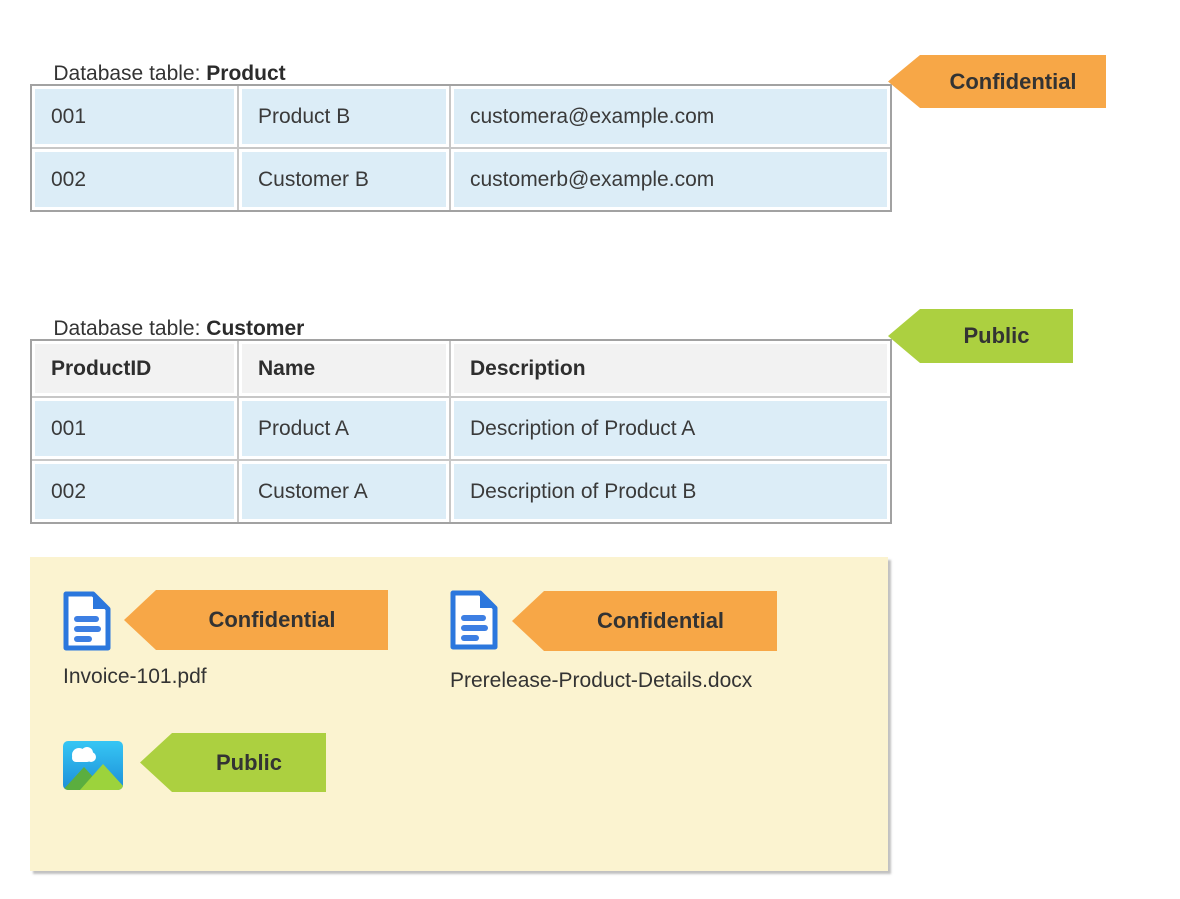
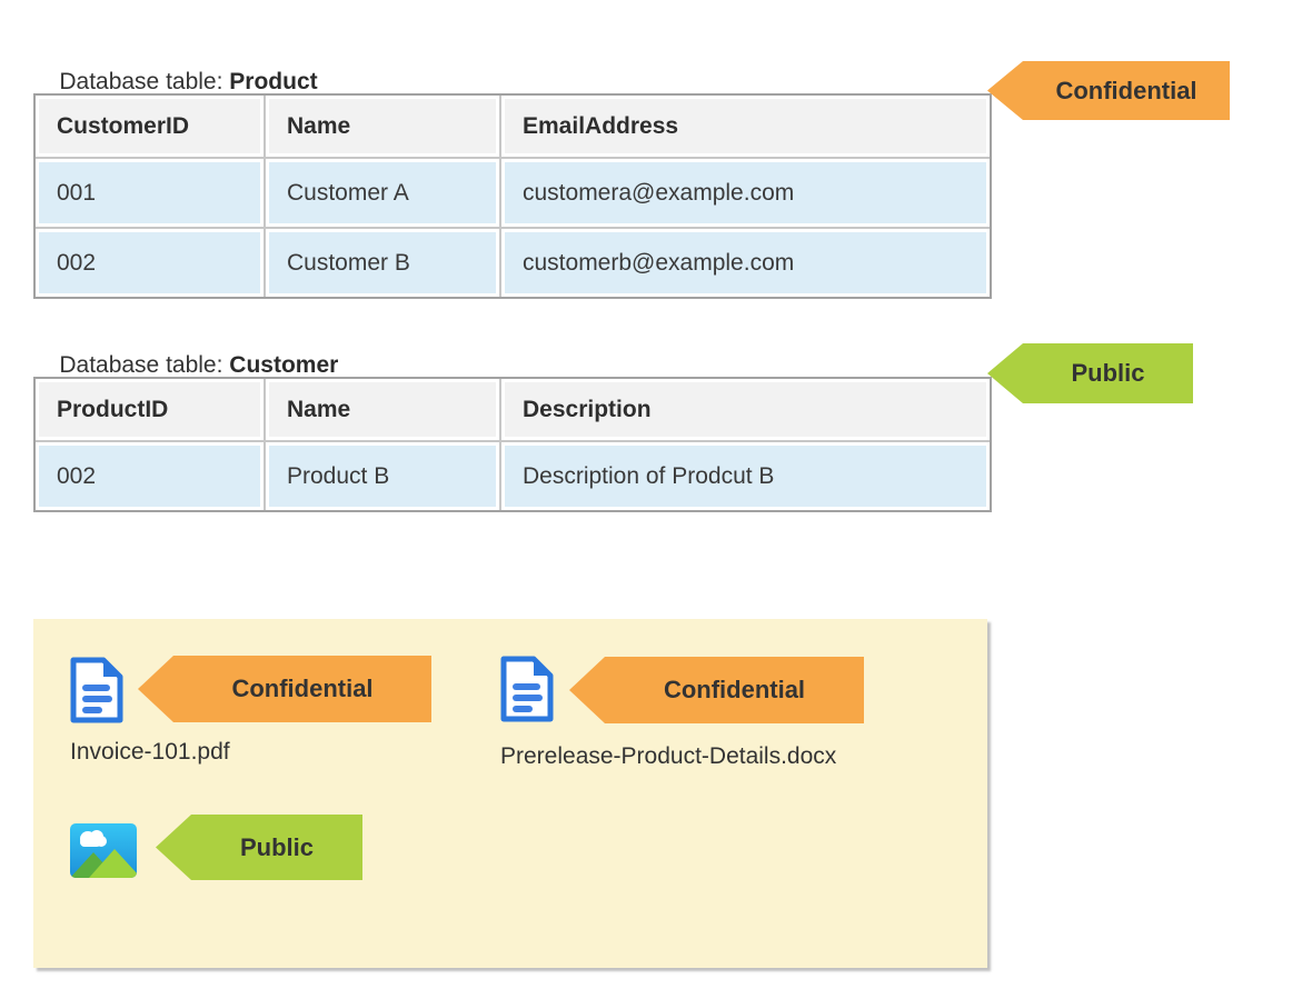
  Database table: Product
+ CustomerID	Name	EmailAddress
- 001	Product B	customera@example.com
+ 001	Customer A	customera@example.com
  002	Customer B	customerb@example.com
  Confidential
  Database table: Customer
  ProductID	Name	Description
- 001	Product A	Description of Product A
- 002	Customer A	Description of Prodcut B
+ 002	Product B	Description of Prodcut B
  Public
  Confidential
  Invoice-101.pdf
  Confidential
  Prerelease-Product-Details.docx
  Public
